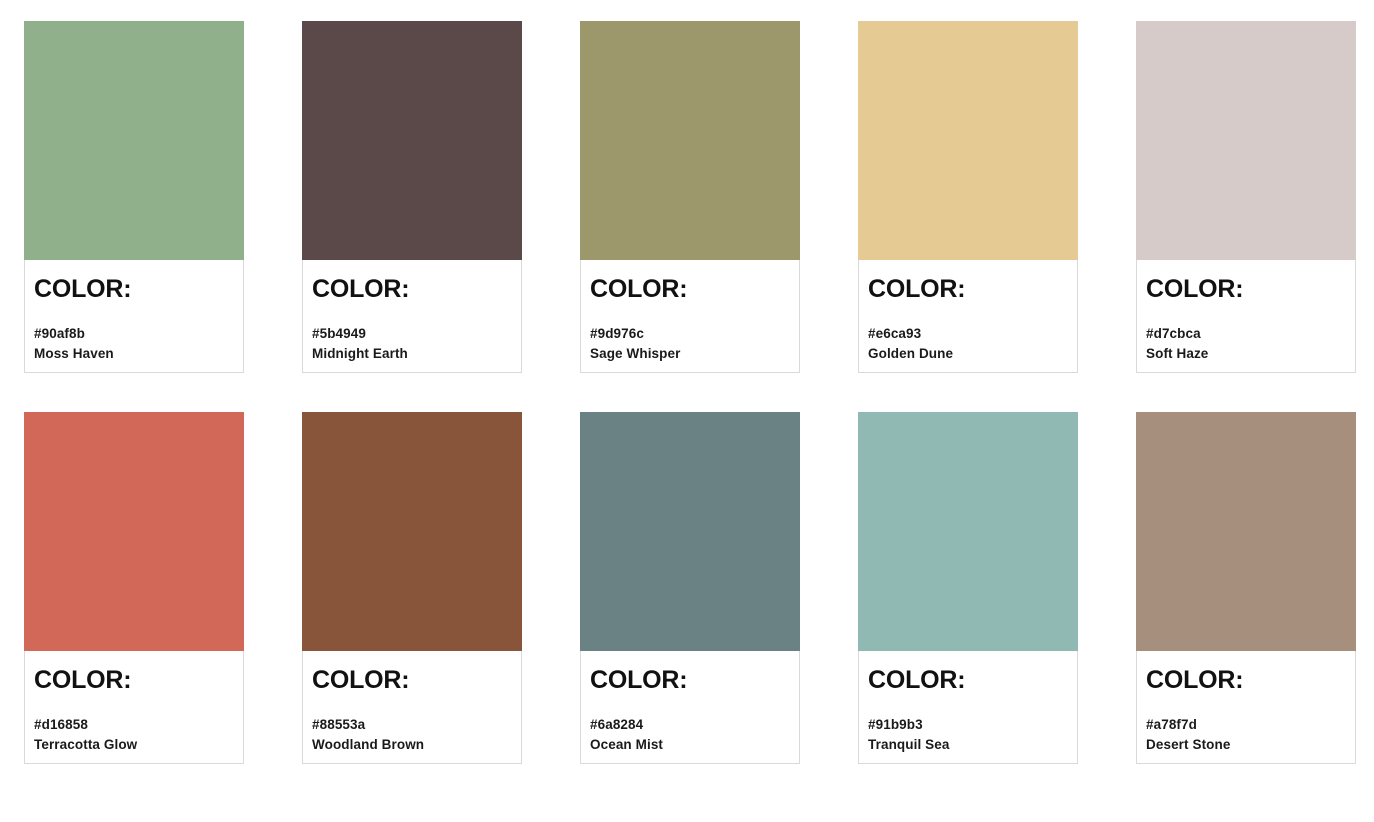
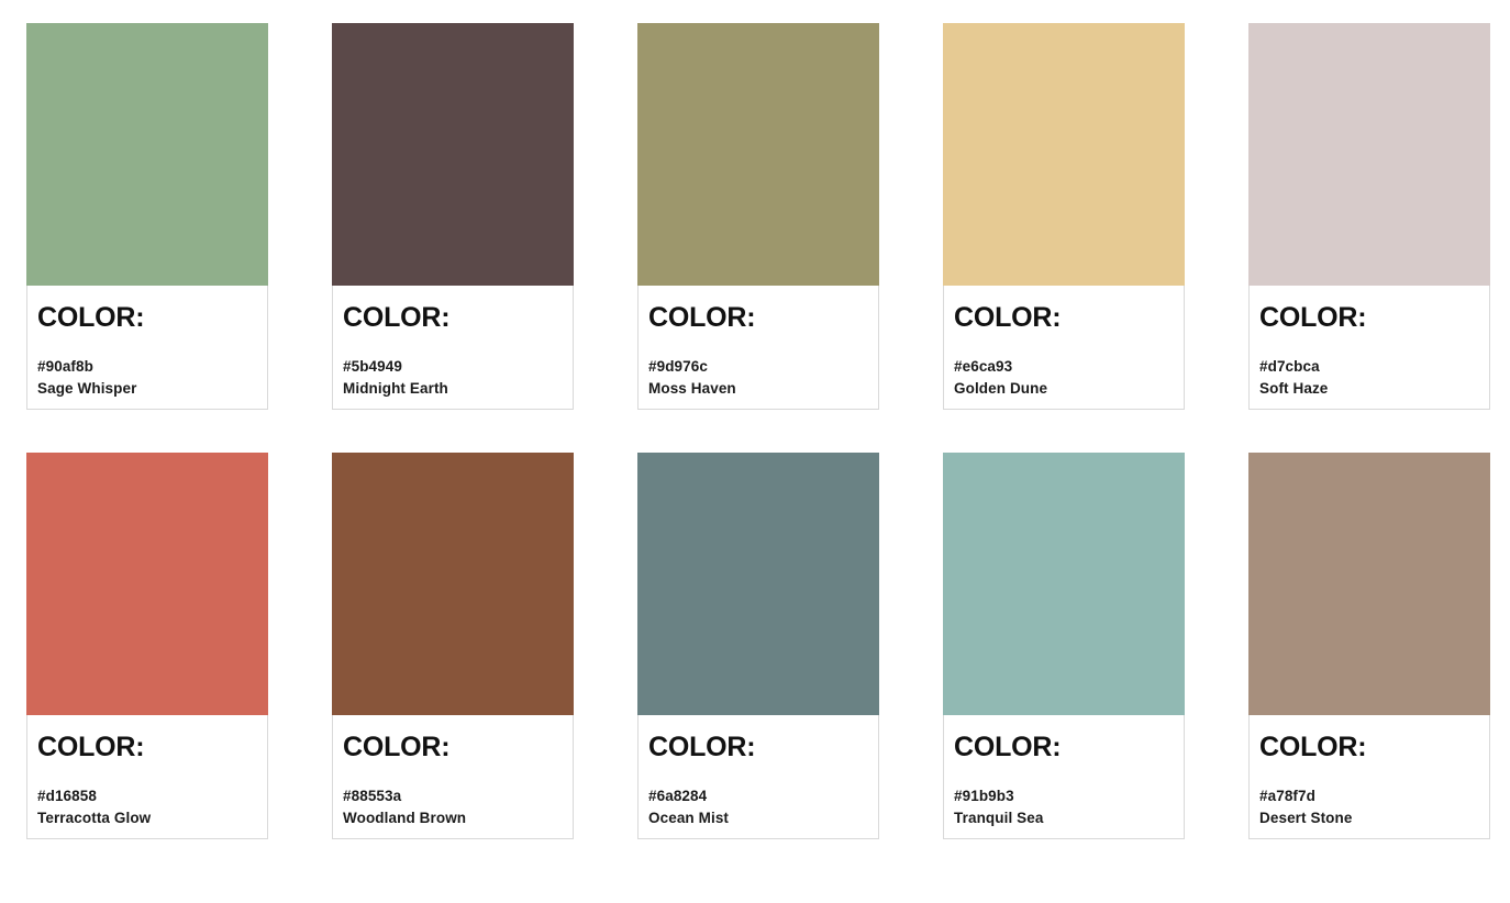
  COLOR:
  #90af8b
- Moss Haven
+ Sage Whisper
  COLOR:
  #5b4949
  Midnight Earth
  COLOR:
  #9d976c
- Sage Whisper
+ Moss Haven
  COLOR:
  #e6ca93
  Golden Dune
  COLOR:
  #d7cbca
  Soft Haze
  COLOR:
  #d16858
  Terracotta Glow
  COLOR:
  #88553a
  Woodland Brown
  COLOR:
  #6a8284
  Ocean Mist
  COLOR:
  #91b9b3
  Tranquil Sea
  COLOR:
  #a78f7d
  Desert Stone
